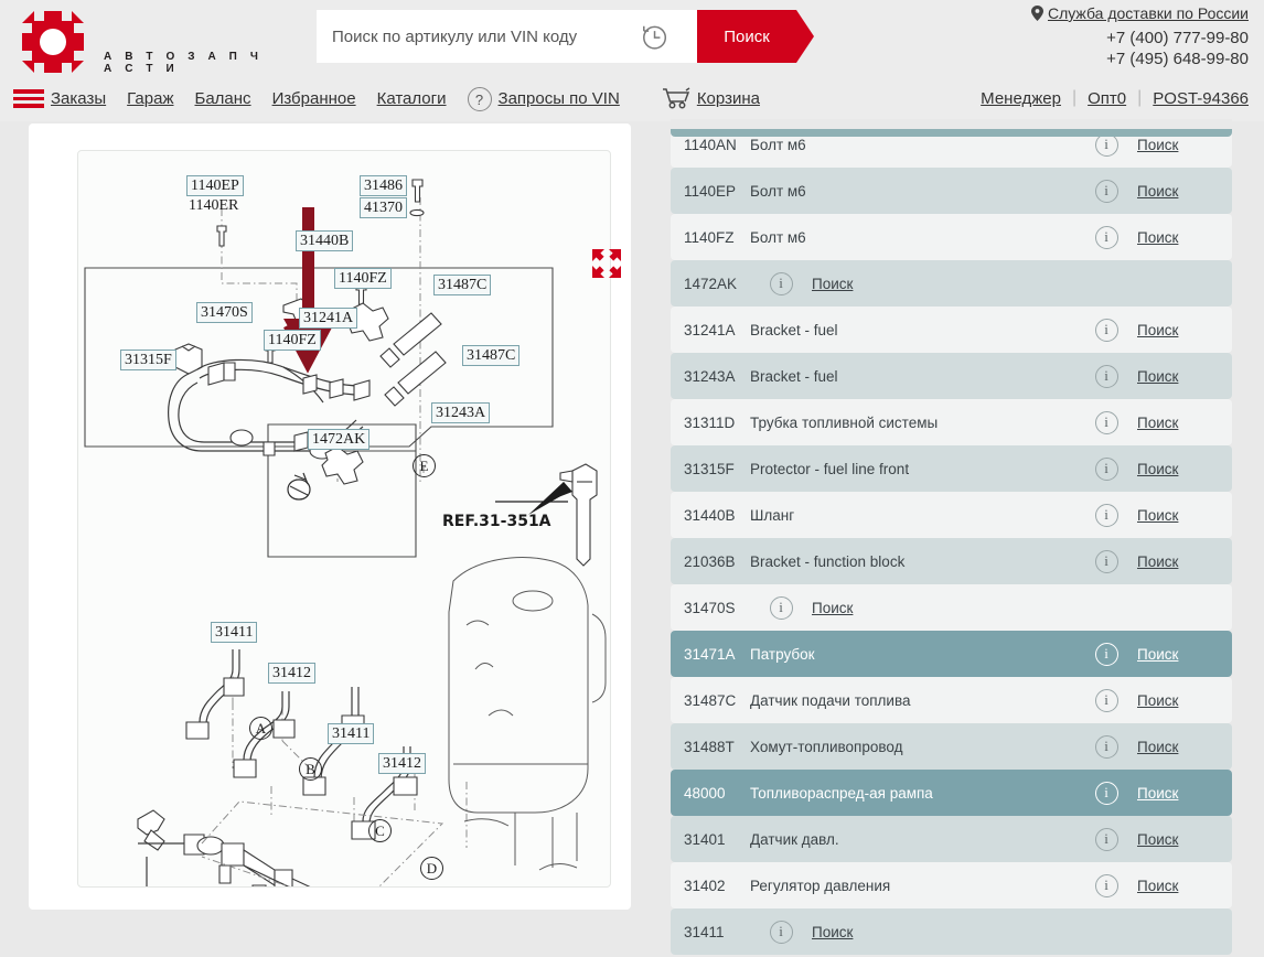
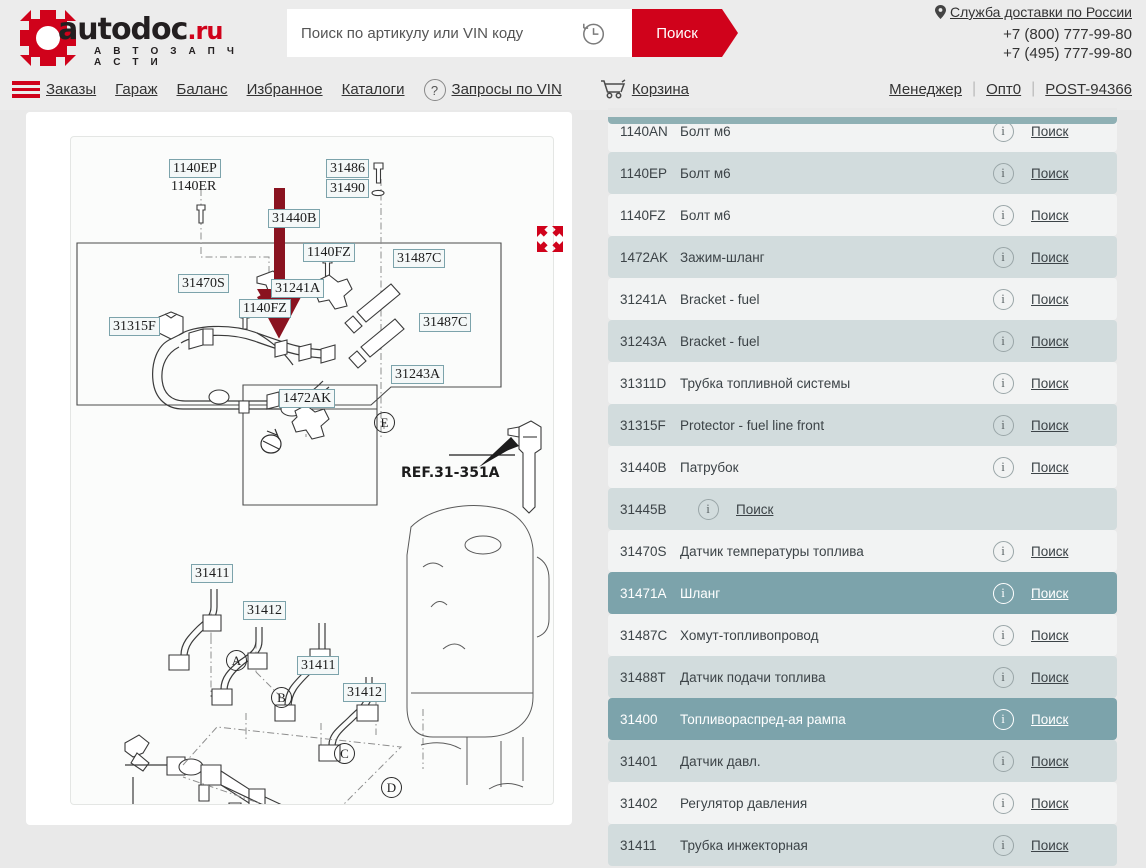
+ autodoc.ru
  А В Т О З А П Ч А С Т И
  Поиск по артикулу или VIN коду
  Поиск
  Служба доставки по России
- +7 (400) 777-99-80
+ +7 (800) 777-99-80
- +7 (495) 648-99-80
+ +7 (495) 777-99-80
  Заказы
  Гараж
  Баланс
  Избранное
  Каталоги
  ?
  Запросы по VIN
  Корзина
  Менеджер
  |
  Опт0
  |
  POST-94366
  1140EP
  1140ER
  31486
- 41370
+ 31490
  31440B
  1140FZ
  31487C
  31470S
  31241A
  1140FZ
  31487C
  31315F
  31243A
  1472AK
  31411
  31412
  31411
  31412
  REF.31-351A
  E
  A
  B
  C
  D
  1140AN
  Болт м6
  i
  Поиск
  1140EP
  Болт м6
  i
  Поиск
  1140FZ
  Болт м6
  i
  Поиск
  1472AK
+ Зажим-шланг
  i
  Поиск
  31241A
  Bracket - fuel
  i
  Поиск
  31243A
  Bracket - fuel
  i
  Поиск
  31311D
  Трубка топливной системы
  i
  Поиск
  31315F
  Protector - fuel line front
  i
  Поиск
  31440B
- Шланг
+ Патрубок
  i
  Поиск
- 21036B
+ 31445B
- Bracket - function block
  i
  Поиск
  31470S
+ Датчик температуры топлива
  i
  Поиск
  31471A
- Патрубок
+ Шланг
  i
  Поиск
  31487C
- Датчик подачи топлива
+ Хомут-топливопровод
  i
  Поиск
  31488T
- Хомут-топливопровод
+ Датчик подачи топлива
  i
  Поиск
- 48000
+ 31400
  Топливораспред-ая рампа
  i
  Поиск
  31401
  Датчик давл.
  i
  Поиск
  31402
  Регулятор давления
  i
  Поиск
  31411
+ Трубка инжекторная
  i
  Поиск
